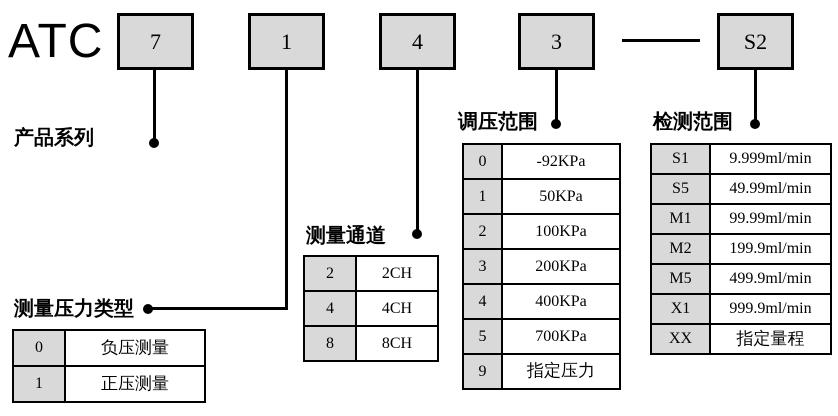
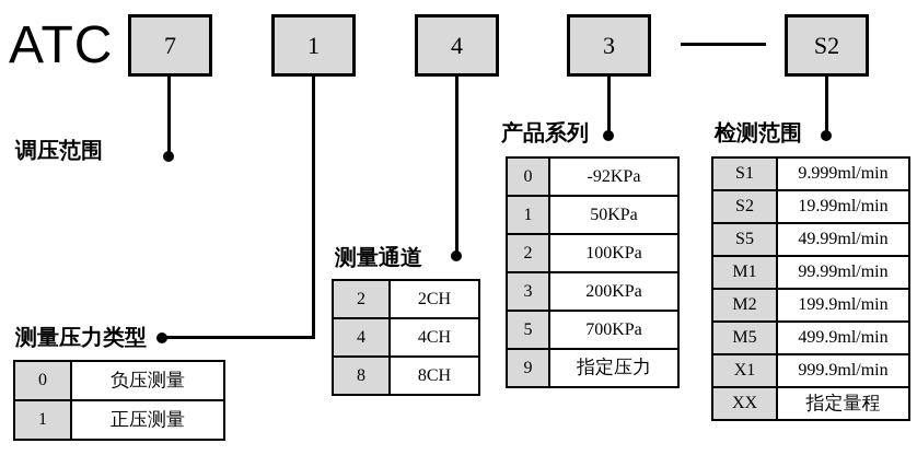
  ATC
  7
  1
  4
  3
  S2
- 产品系列
+ 调压范围
  测量压力类型
  测量通道
- 调压范围
+ 产品系列
  检测范围
  0	负压测量
  1	正压测量
  2	2CH
  4	4CH
  8	8CH
  0	-92KPa
  1	50KPa
  2	100KPa
  3	200KPa
- 4	400KPa
  5	700KPa
  9	指定压力
  S1	9.999ml/min
+ S2	19.99ml/min
  S5	49.99ml/min
  M1	99.99ml/min
  M2	199.9ml/min
  M5	499.9ml/min
  X1	999.9ml/min
  XX	指定量程
